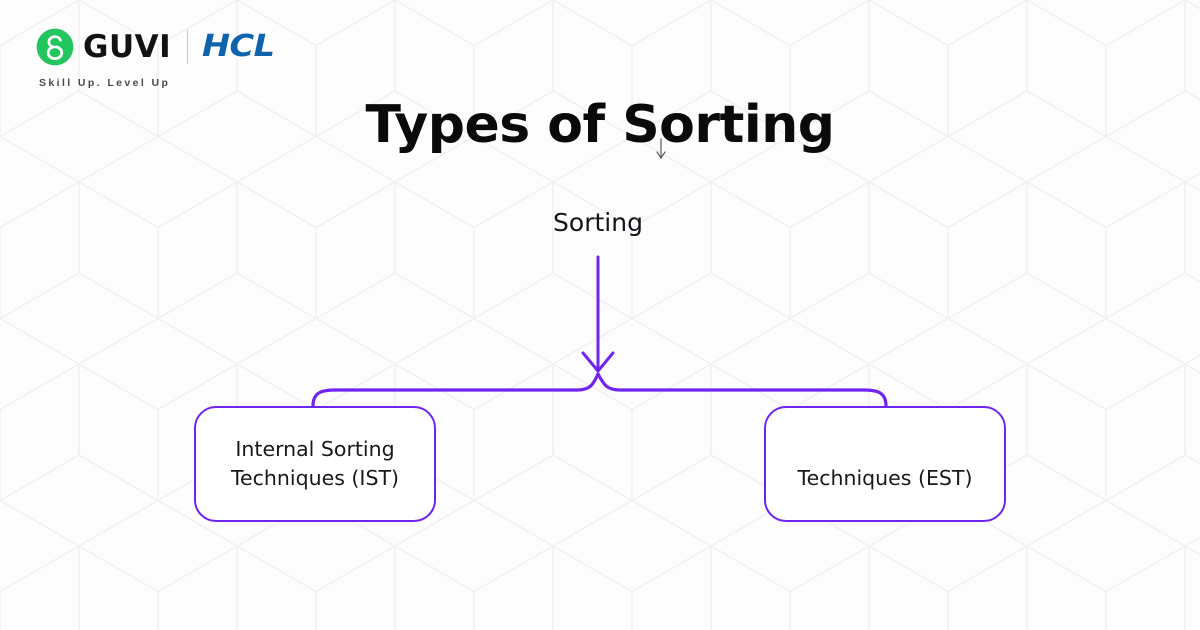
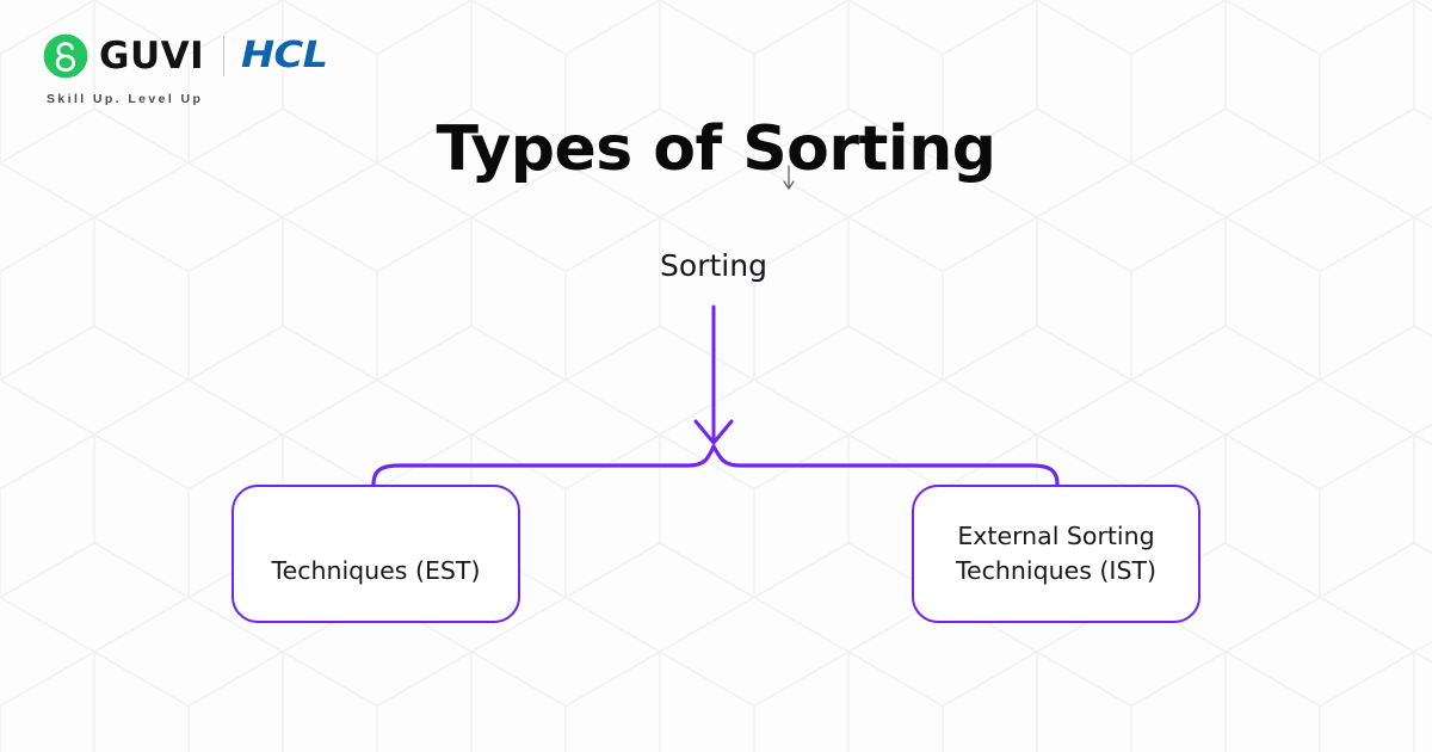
  GUVI
  HCL
  Skill Up. Level Up
  Types of Sorting
  Sorting
- Internal Sorting
- Techniques (IST)
+ Techniques (EST)
+ External Sorting
- Techniques (EST)
+ Techniques (IST)
